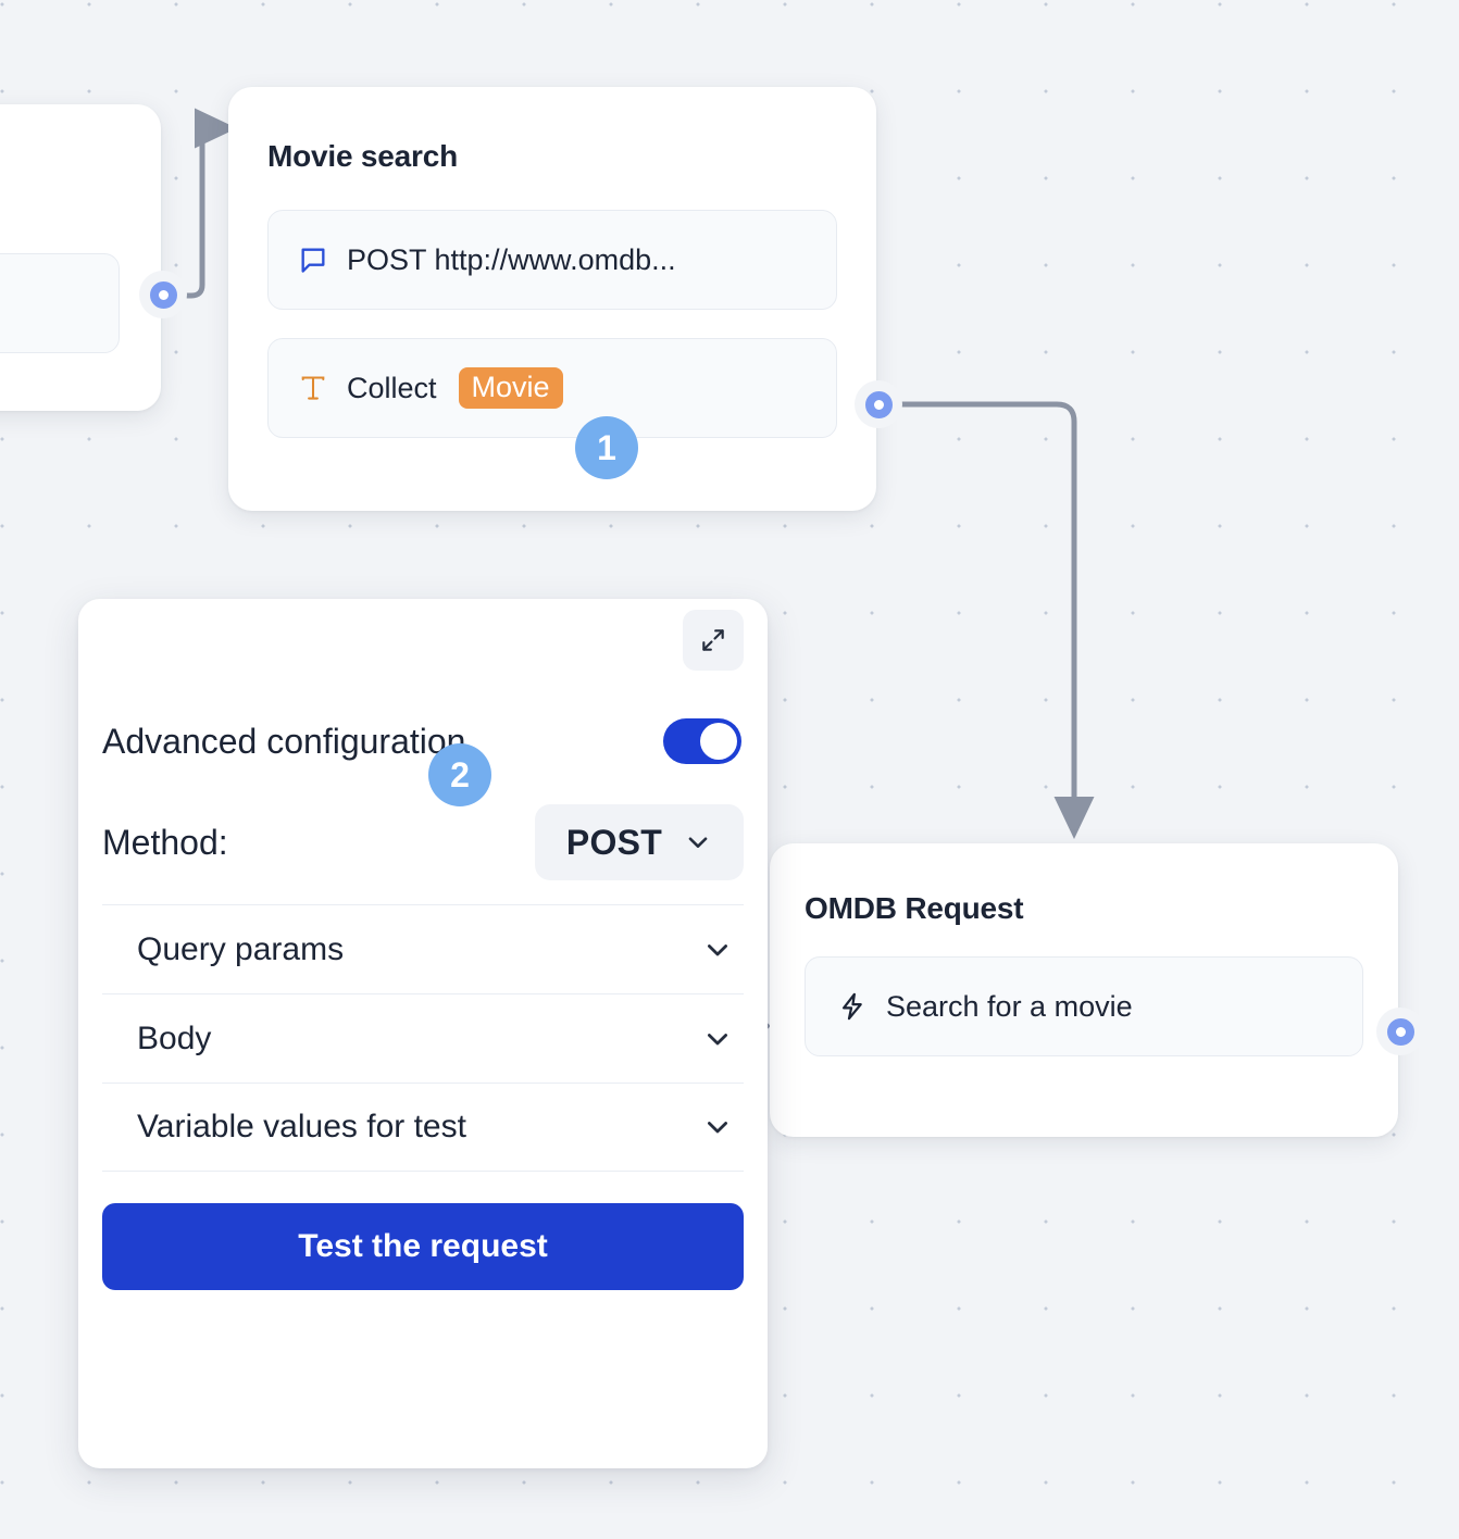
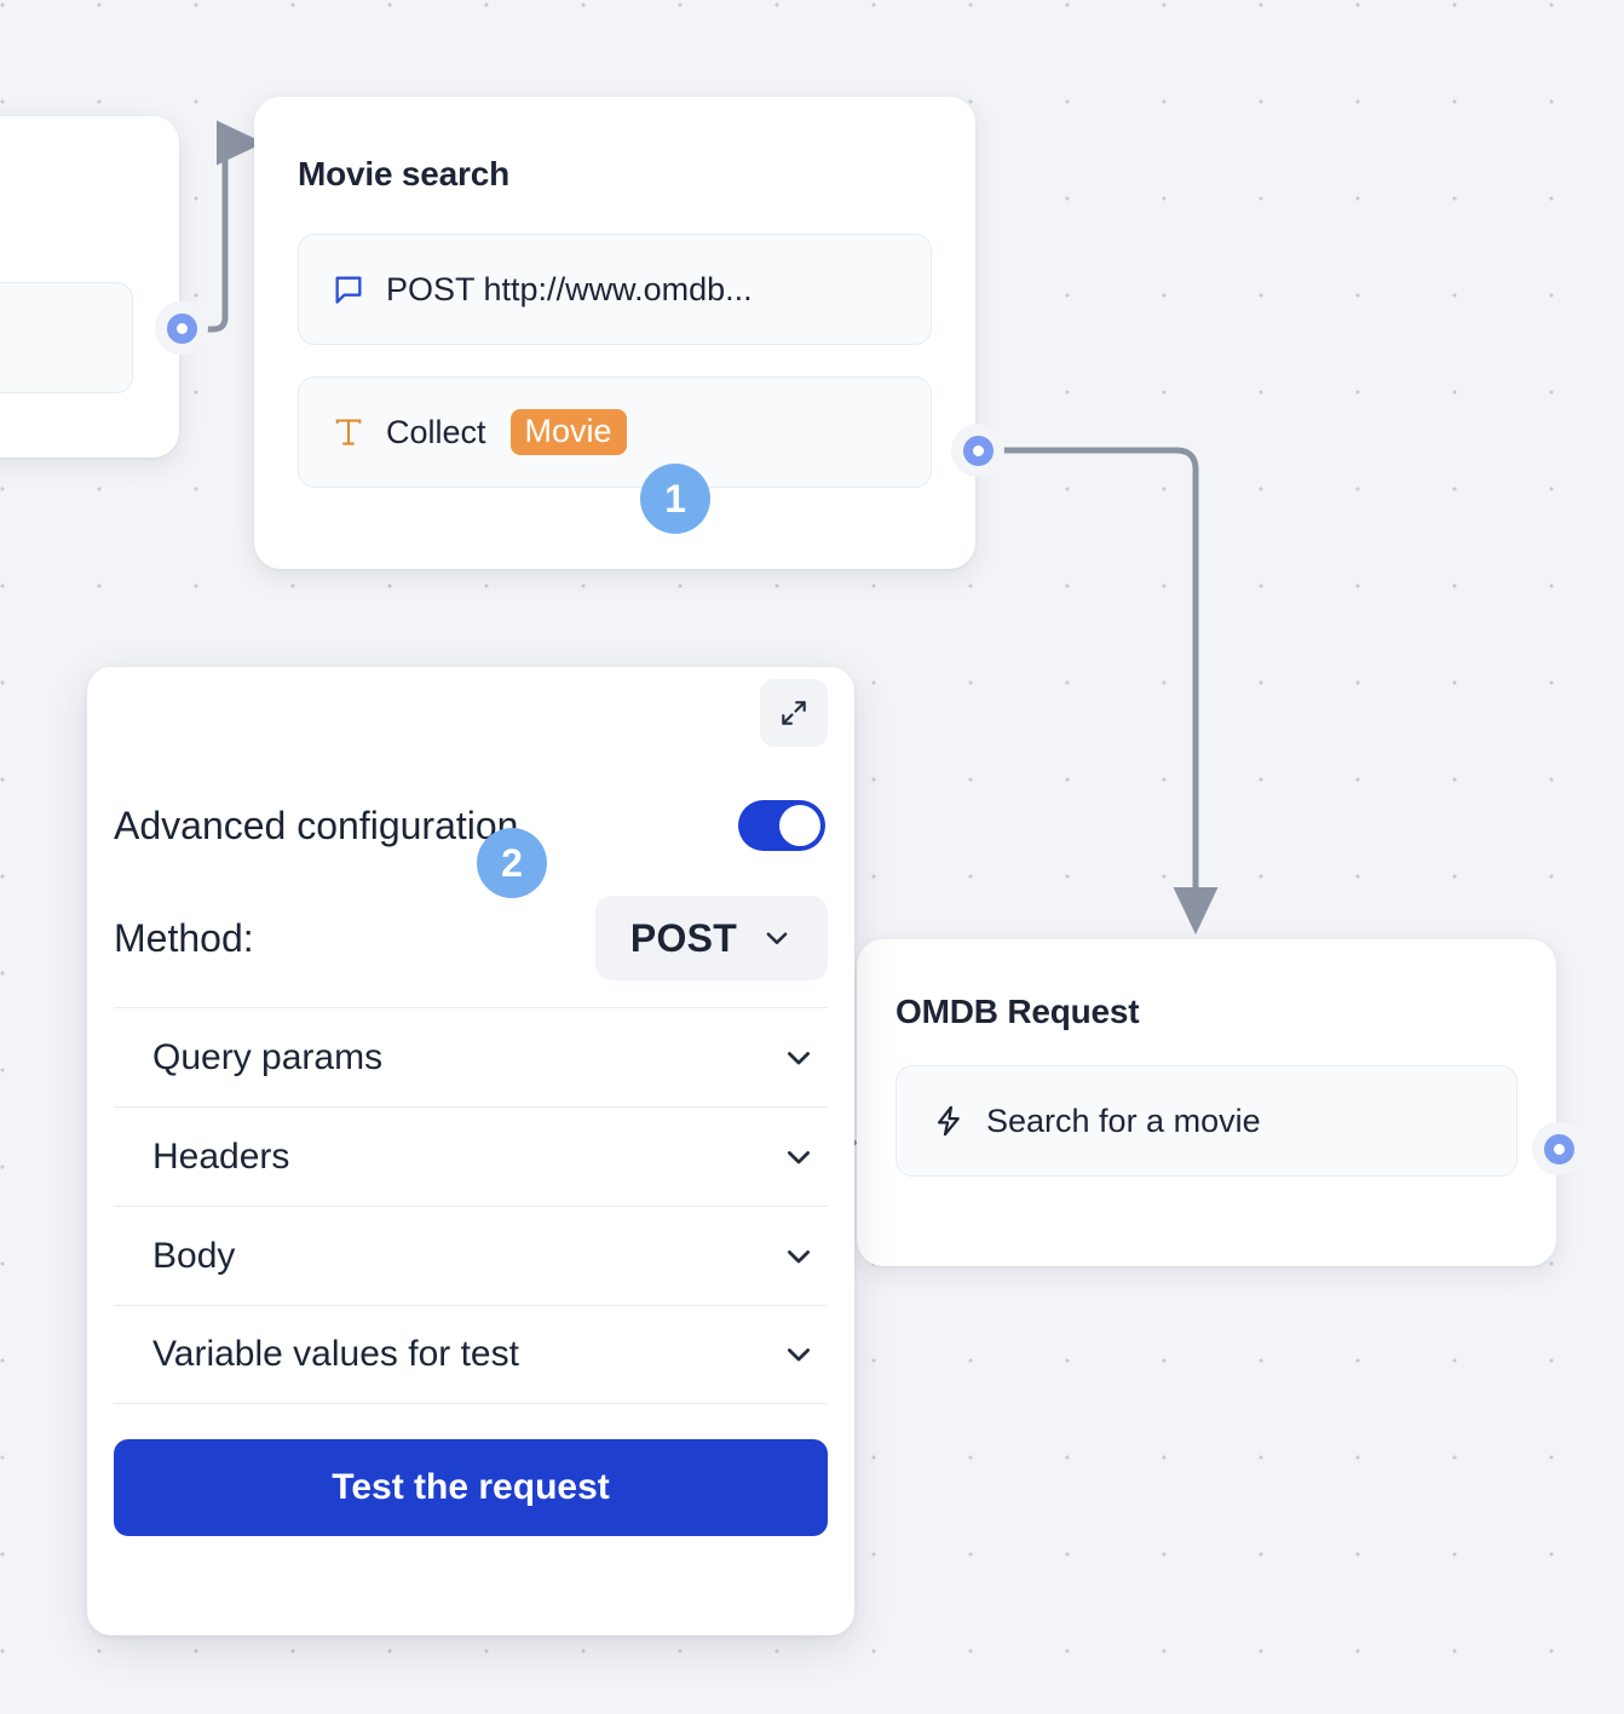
  Movie search
  POST http://www.omdb...
  Collect
  Movie
  OMDB Request
  Search for a movie
  Advanced configuration
  Method:
  POST
  Query params
+ Headers
  Body
  Variable values for test
  Test the request
  1
  2
